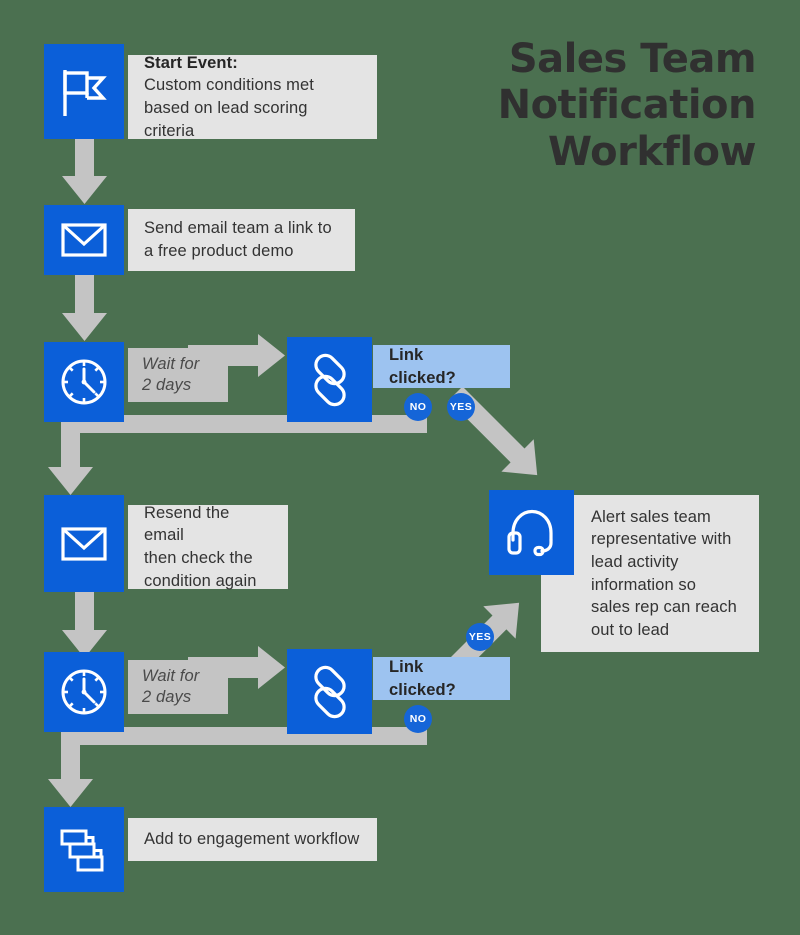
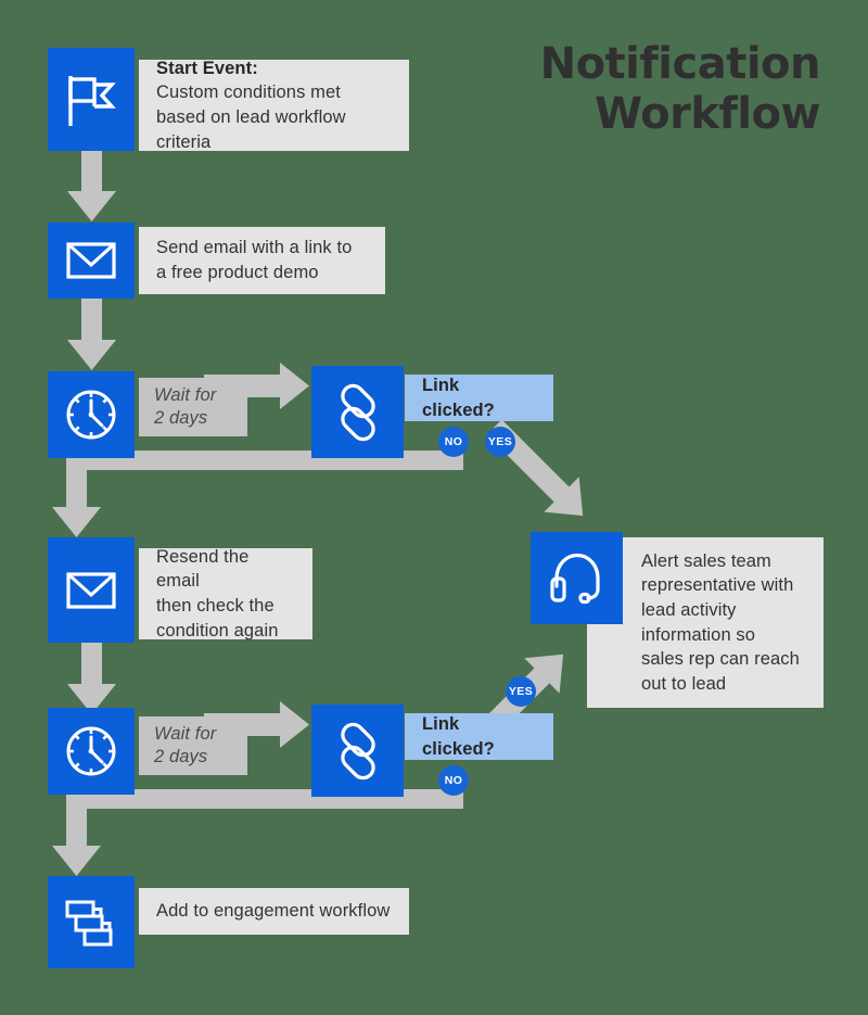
- Sales Team
  Notification
  Workflow
  Start Event:
  Custom conditions met
- based on lead scoring criteria
+ based on lead workflow criteria
- Send email team a link to
+ Send email with a link to
  a free product demo
  Wait for
  2 days
  Link clicked?
  NO
  YES
  Resend the email
  then check the
  condition again
  Alert sales team
  representative with
  lead activity
  information so
  sales rep can reach
  out to lead
  Wait for
  2 days
  Link clicked?
  YES
  NO
  Add to engagement workflow
